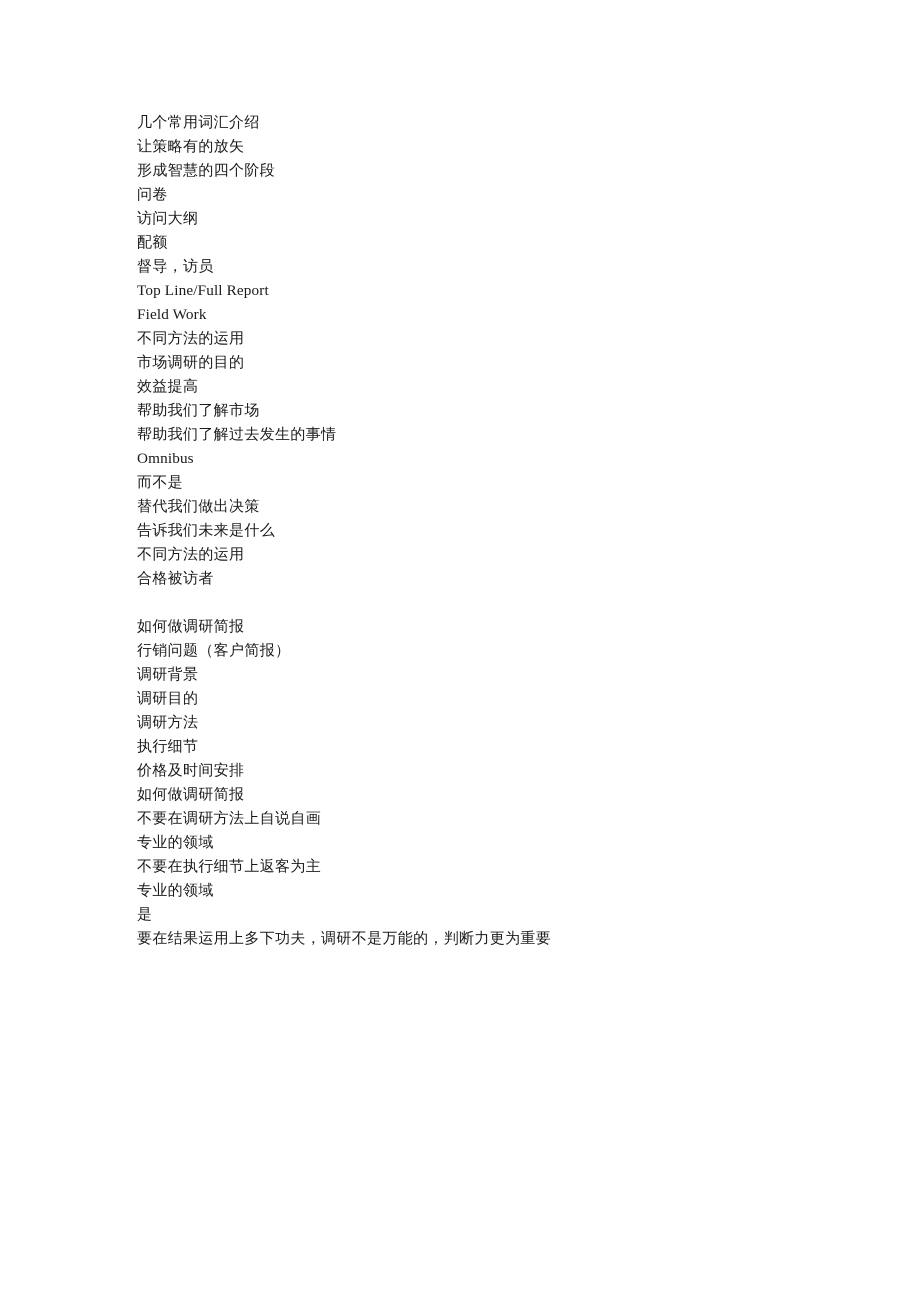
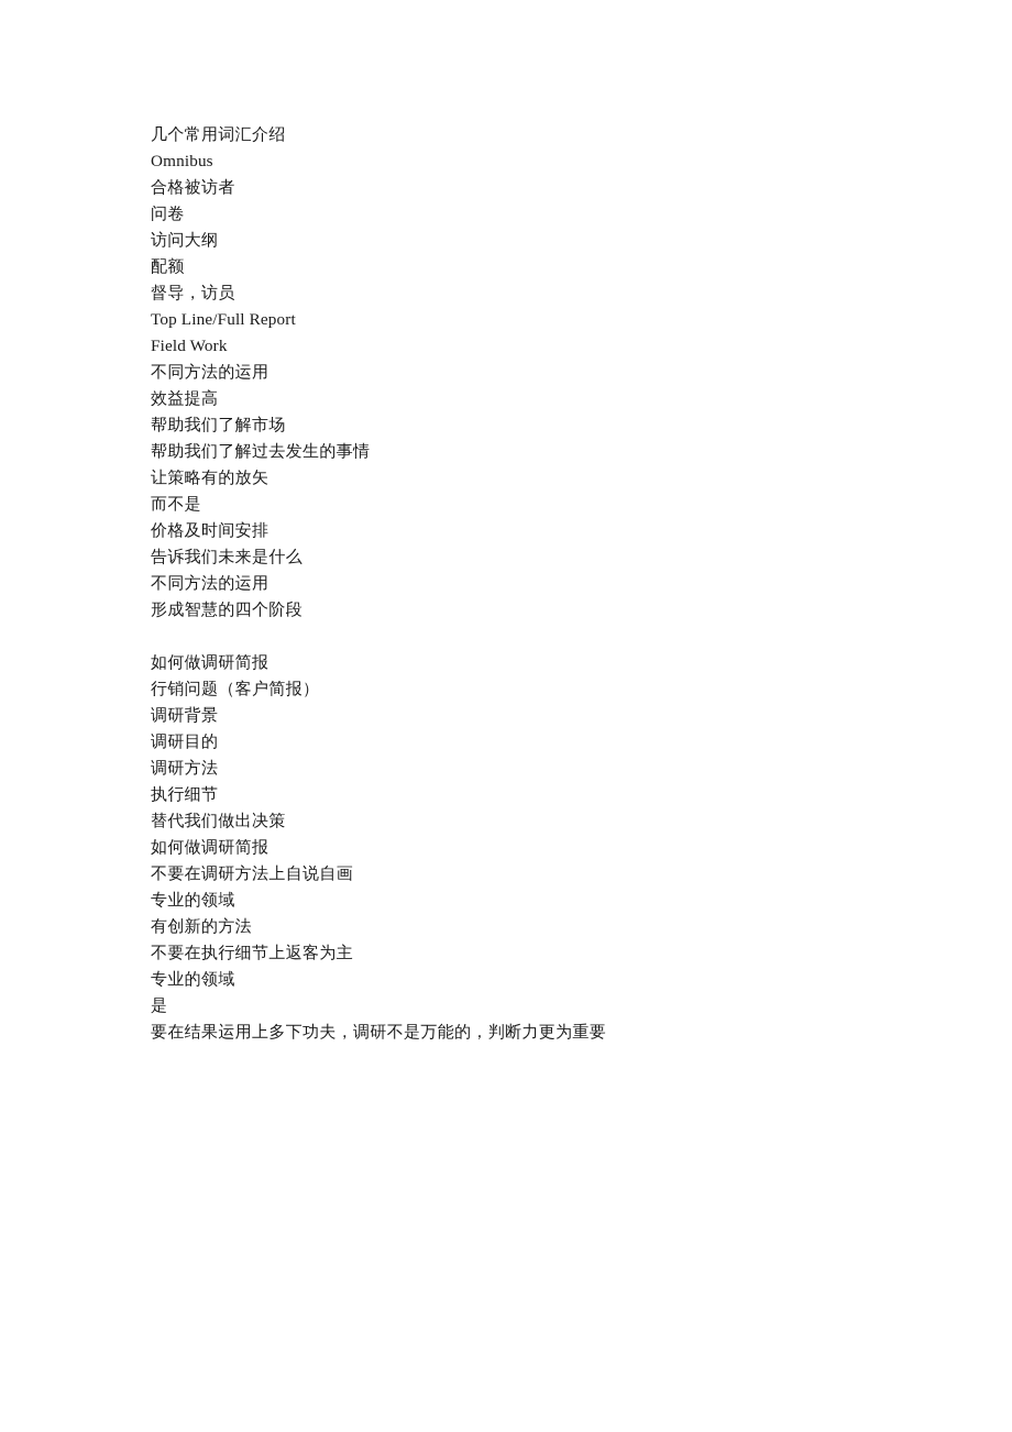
  几个常用词汇介绍
- 让策略有的放矢
+ Omnibus
- 形成智慧的四个阶段
+ 合格被访者
  问卷
  访问大纲
  配额
  督导，访员
  Top Line/Full Report
  Field Work
  不同方法的运用
- 市场调研的目的
  效益提高
  帮助我们了解市场
  帮助我们了解过去发生的事情
- Omnibus
+ 让策略有的放矢
  而不是
- 替代我们做出决策
+ 价格及时间安排
  告诉我们未来是什么
  不同方法的运用
- 合格被访者
+ 形成智慧的四个阶段
  如何做调研简报
  行销问题（客户简报）
  调研背景
  调研目的
  调研方法
  执行细节
- 价格及时间安排
+ 替代我们做出决策
  如何做调研简报
  不要在调研方法上自说自画
  专业的领域
+ 有创新的方法
  不要在执行细节上返客为主
  专业的领域
  是
  要在结果运用上多下功夫，调研不是万能的，判断力更为重要
